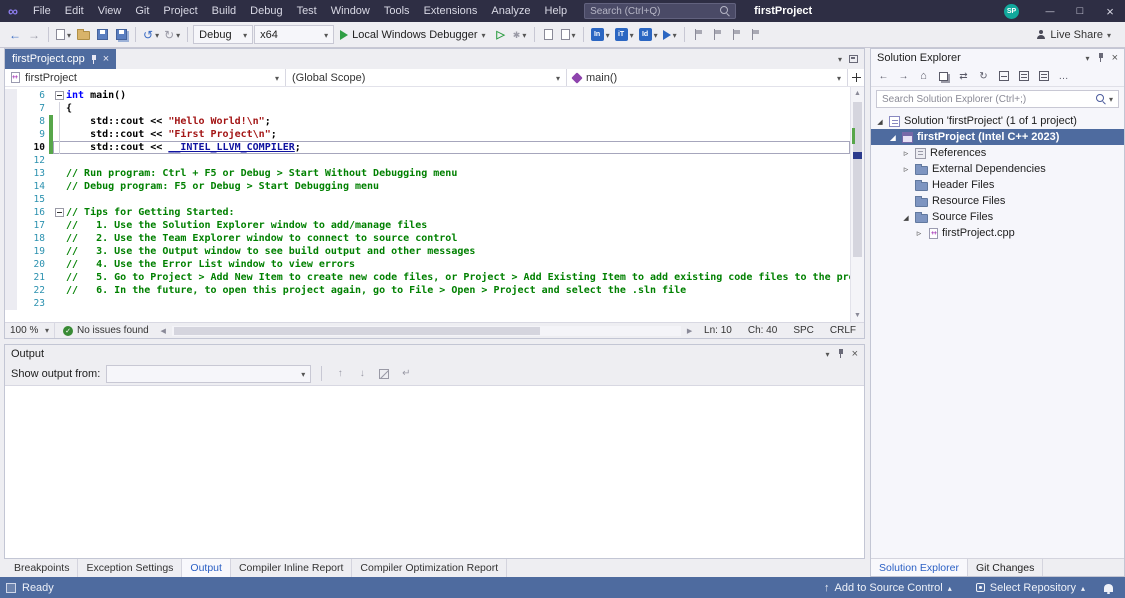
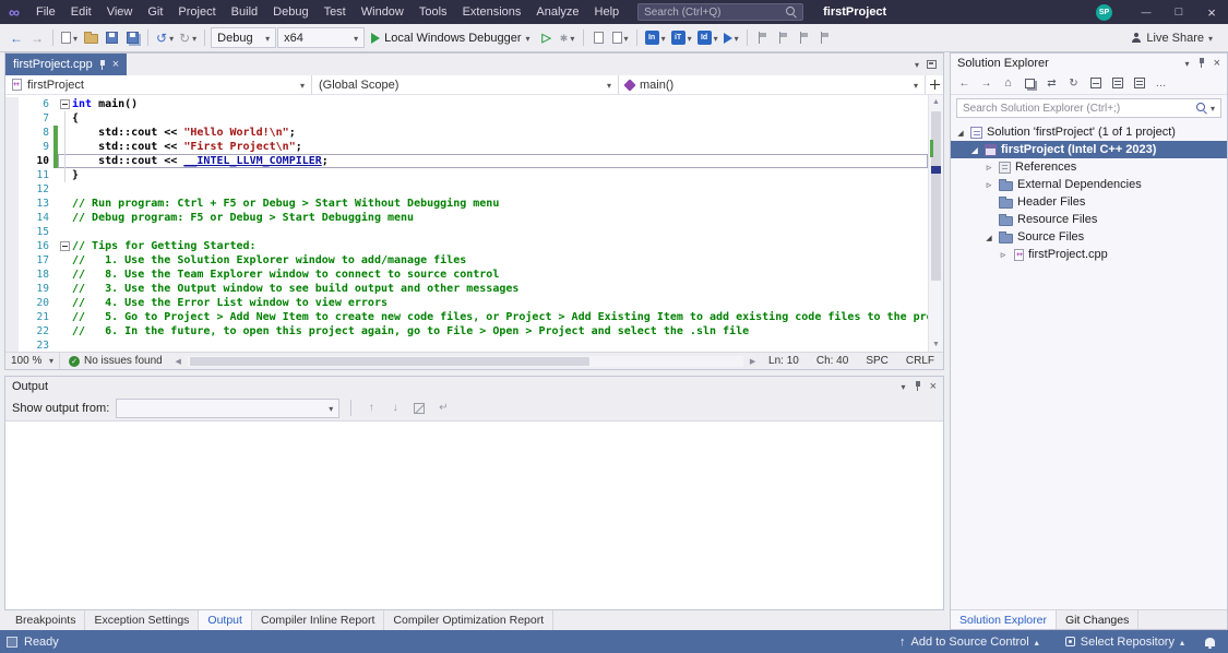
  File
  Edit
  View
  Git
  Project
  Build
  Debug
  Test
  Window
  Tools
  Extensions
  Analyze
  Help
  Search (Ctrl+Q)
  firstProject
  Debug
  x64
  Local Windows Debugger
  Live Share
  firstProject.cpp
  firstProject
  (Global Scope)
  main()
  6
  int main()
  7
  {
  8
  std::cout << "Hello World!\n";
  9
  std::cout << "First Project\n";
  10
  std::cout << __INTEL_LLVM_COMPILER;
+ 11
+ }
  12
  13
  // Run program: Ctrl + F5 or Debug > Start Without Debugging menu
  14
  // Debug program: F5 or Debug > Start Debugging menu
  15
  16
  // Tips for Getting Started:
  17
  // 1. Use the Solution Explorer window to add/manage files
  18
- // 2. Use the Team Explorer window to connect to source control
+ // 8. Use the Team Explorer window to connect to source control
  19
  // 3. Use the Output window to see build output and other messages
  20
  // 4. Use the Error List window to view errors
  21
  // 5. Go to Project > Add New Item to create new code files, or Project > Add Existing Item to add existing code files to the pr
  22
  // 6. In the future, to open this project again, go to File > Open > Project and select the .sln file
  23
  100 %
  No issues found
  Ln: 10
  Ch: 40
  SPC
  CRLF
  Output
  Show output from:
  Breakpoints
  Exception Settings
  Output
  Compiler Inline Report
  Compiler Optimization Report
  Solution Explorer
  Search Solution Explorer (Ctrl+;)
  Solution 'firstProject' (1 of 1 project)
  firstProject (Intel C++ 2023)
  References
  External Dependencies
  Header Files
  Resource Files
  Source Files
  firstProject.cpp
  Solution Explorer
  Git Changes
  Ready
  Add to Source Control
  Select Repository
